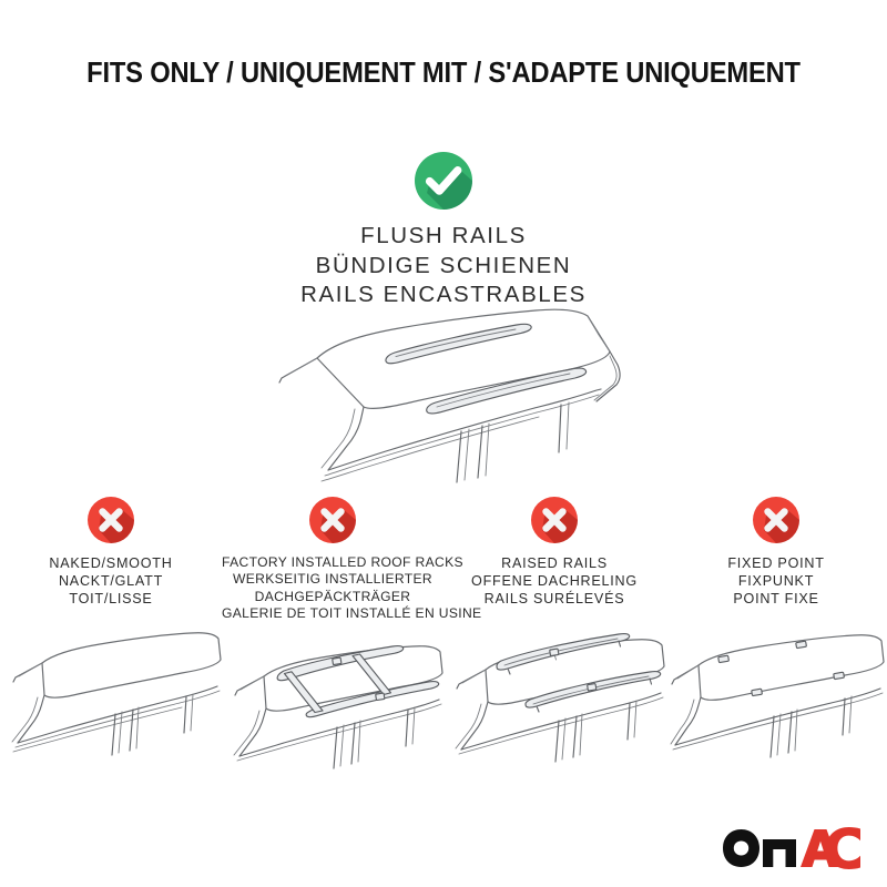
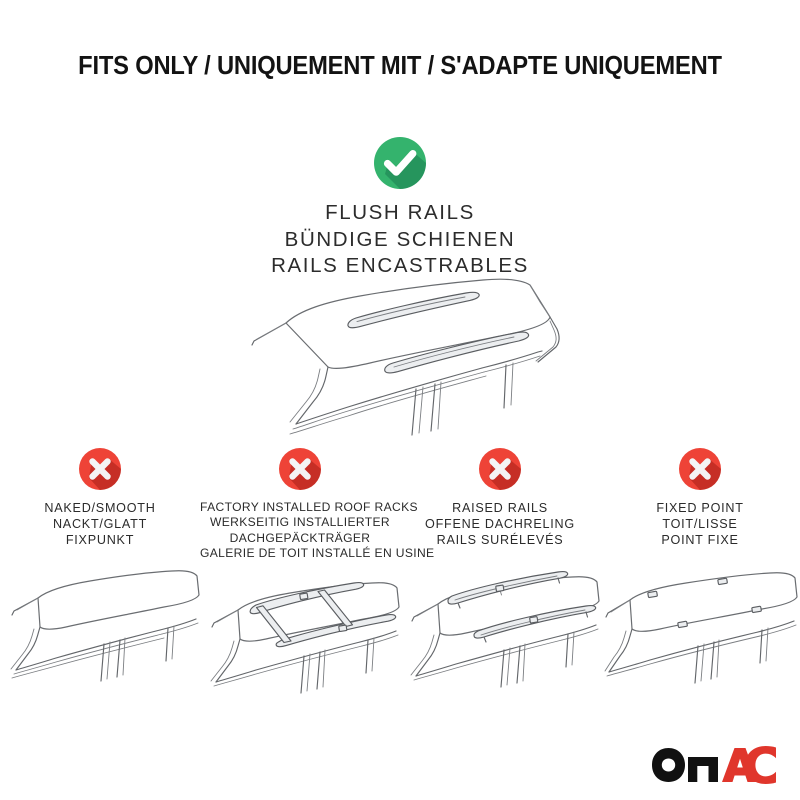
  FITS ONLY / UNIQUEMENT MIT / S'ADAPTE UNIQUEMENT
  FLUSH RAILS
  BÜNDIGE SCHIENEN
  RAILS ENCASTRABLES
  NAKED/SMOOTH
  NACKT/GLATT
- TOIT/LISSE
+ FIXPUNKT
  FACTORY INSTALLED ROOF RAC
  WERKSEITIG INSTALLIERTER
  DACHGEPÄCKTRÄGER
  GALERIE DE TOIT INSTALLÉ EN
  RAISED RAILS
  OFFENE DACHRELING
  RAILS SURÉLEVÉS
  FIXED POINT
- FIXPUNKT
+ TOIT/LISSE
  POINT FIXE
